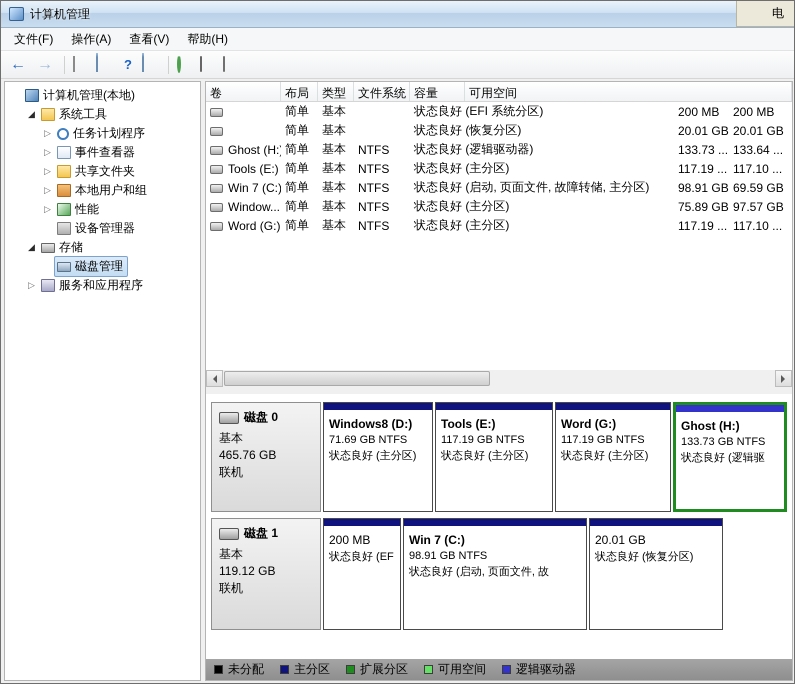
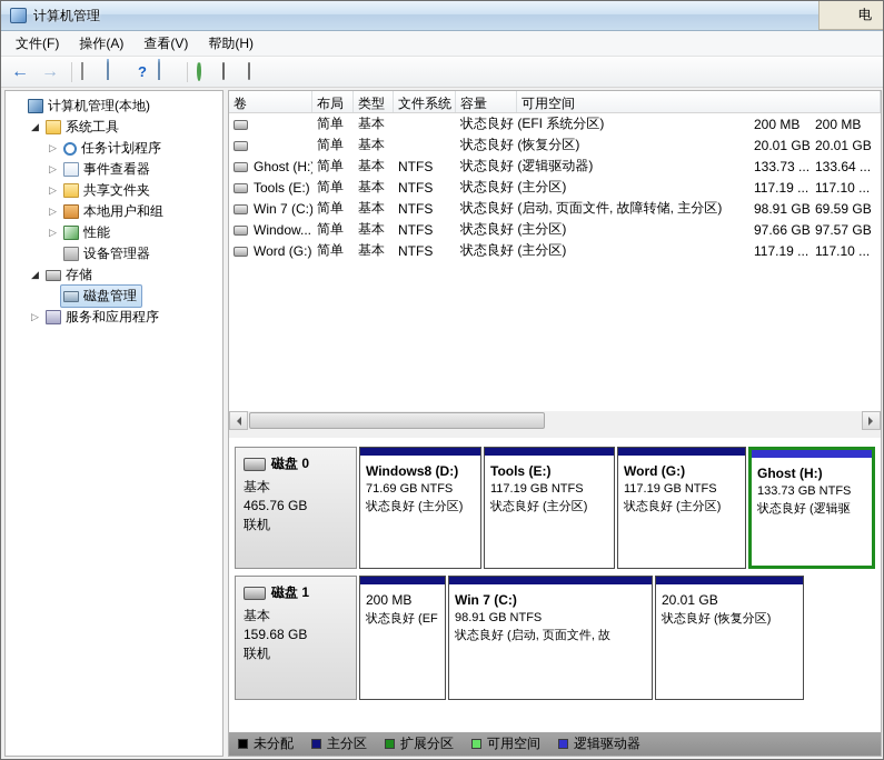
  计算机管理
  电
  文件(F)
  操作(A)
  查看(V)
  帮助(H)
  ←
  →
  ?
  计算机管理(本地)
  ◢
  系统工具
  ▷
  任务计划程序
  ▷
  事件查看器
  ▷
  共享文件夹
  ▷
  本地用户和组
  ▷
  性能
  设备管理器
  ◢
  存储
  磁盘管理
  ▷
  服务和应用程序
  卷
  布局
  类型
  文件系统
  容量
  可用空间
  简单
  基本
  状态良好 (EFI 系统分区)
  200 MB
  200 MB
  简单
  基本
  状态良好 (恢复分区)
  20.01 GB
  20.01 GB
  Ghost (H:
  简单
  基本
  NTFS
  状态良好 (逻辑驱动器)
  133.73 ...
  133.64 ...
  Tools (E:)
  简单
  基本
  NTFS
  状态良好 (主分区)
  117.19 ...
  117.10 ...
  Win 7 (C:)
  简单
  基本
  NTFS
  状态良好 (启动, 页面文件, 故障转储, 主分区)
  98.91 GB
  69.59 GB
  Window...
  简单
  基本
  NTFS
  状态良好 (主分区)
- 75.89 GB
+ 97.66 GB
  97.57 GB
  Word (G:)
  简单
  基本
  NTFS
  状态良好 (主分区)
  117.19 ...
  117.10 ...
  磁盘 0
  基本
  465.76 GB
  联机
  Windows8 (D:)
  71.69 GB NTFS
  状态良好 (主分区)
  Tools (E:)
  117.19 GB NTFS
  状态良好 (主分区)
  Word (G:)
  117.19 GB NTFS
  状态良好 (主分区)
  Ghost (H:)
  133.73 GB NTFS
  状态良好 (逻辑驱
  磁盘 1
  基本
- 119.12 GB
+ 159.68 GB
  联机
  200 MB
  状态良好 (EF
  Win 7 (C:)
  98.91 GB NTFS
  状态良好 (启动, 页面文件, 故
  20.01 GB
  状态良好 (恢复分区)
  未分配
  主分区
  扩展分区
  可用空间
  逻辑驱动器
